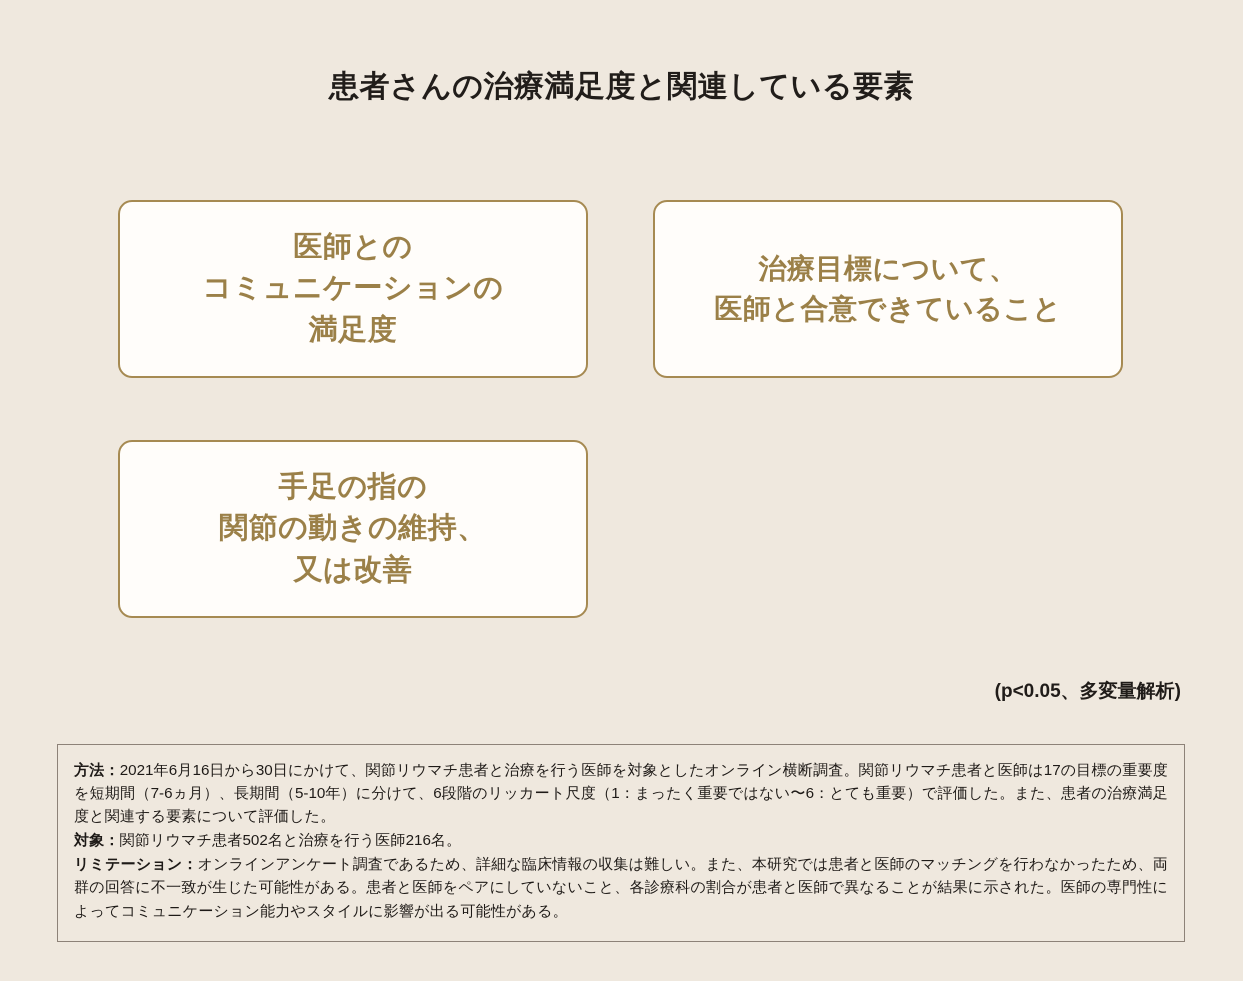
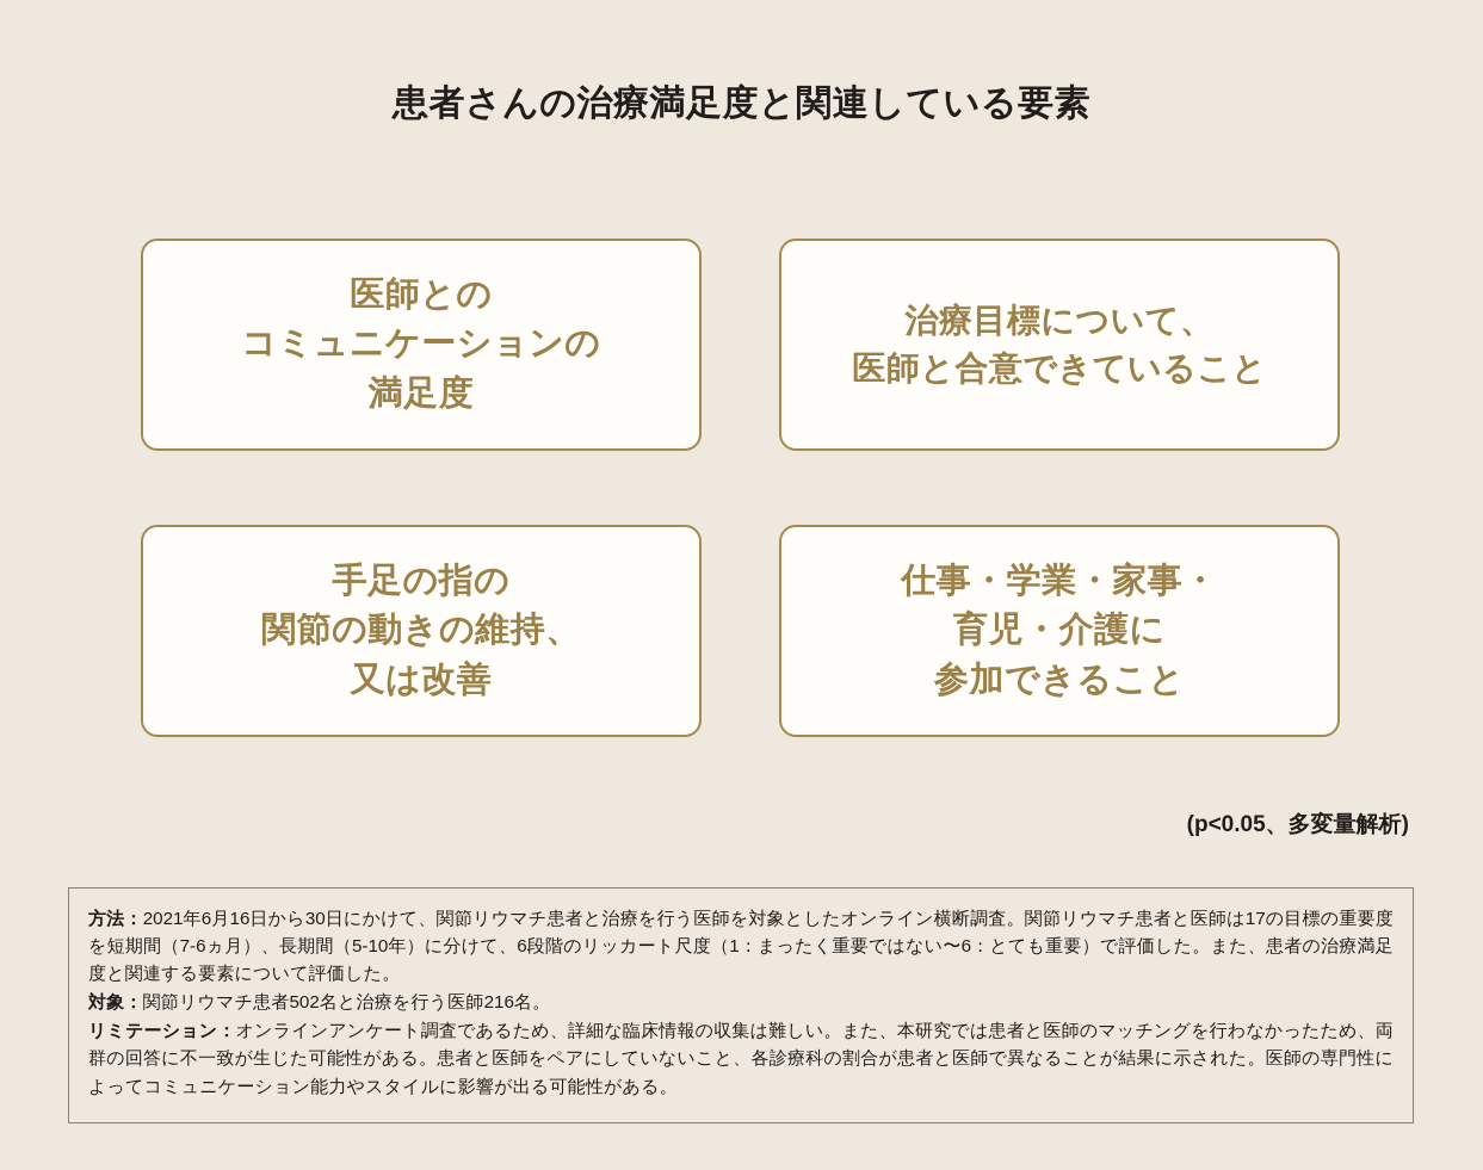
  患者さんの治療満足度と関連している要素
  医師との
  コミュニケーションの
  満足度
  治療目標について、
  医師と合意できていること
  手足の指の
  関節の動きの維持、
  又は改善
+ 仕事・学業・家事・
+ 育児・介護に
+ 参加できること
  (p<0.05、多変量解析)
  方法：2021年6月16日から30日にかけて、関節リウマチ患者と治療を行う医師を対象としたオンライン横断調査。関節リウマチ患者と医師は17の目標の重要度を短期間（7-6ヵ月）、長期間（5-10年）に分けて、6段階のリッカート尺度（1：まったく重要ではない〜6：とても重要）で評価した。また、患者の治療満足度と関連する要素について評価した。
  対象：関節リウマチ患者502名と治療を行う医師216名。
  リミテーション：オンラインアンケート調査であるため、詳細な臨床情報の収集は難しい。また、本研究では患者と医師のマッチングを行わなかったため、両群の回答に不一致が生じた可能性がある。患者と医師をペアにしていないこと、各診療科の割合が患者と医師で異なることが結果に示された。医師の専門性によってコミュニケーション能力やスタイルに影響が出る可能性がある。
